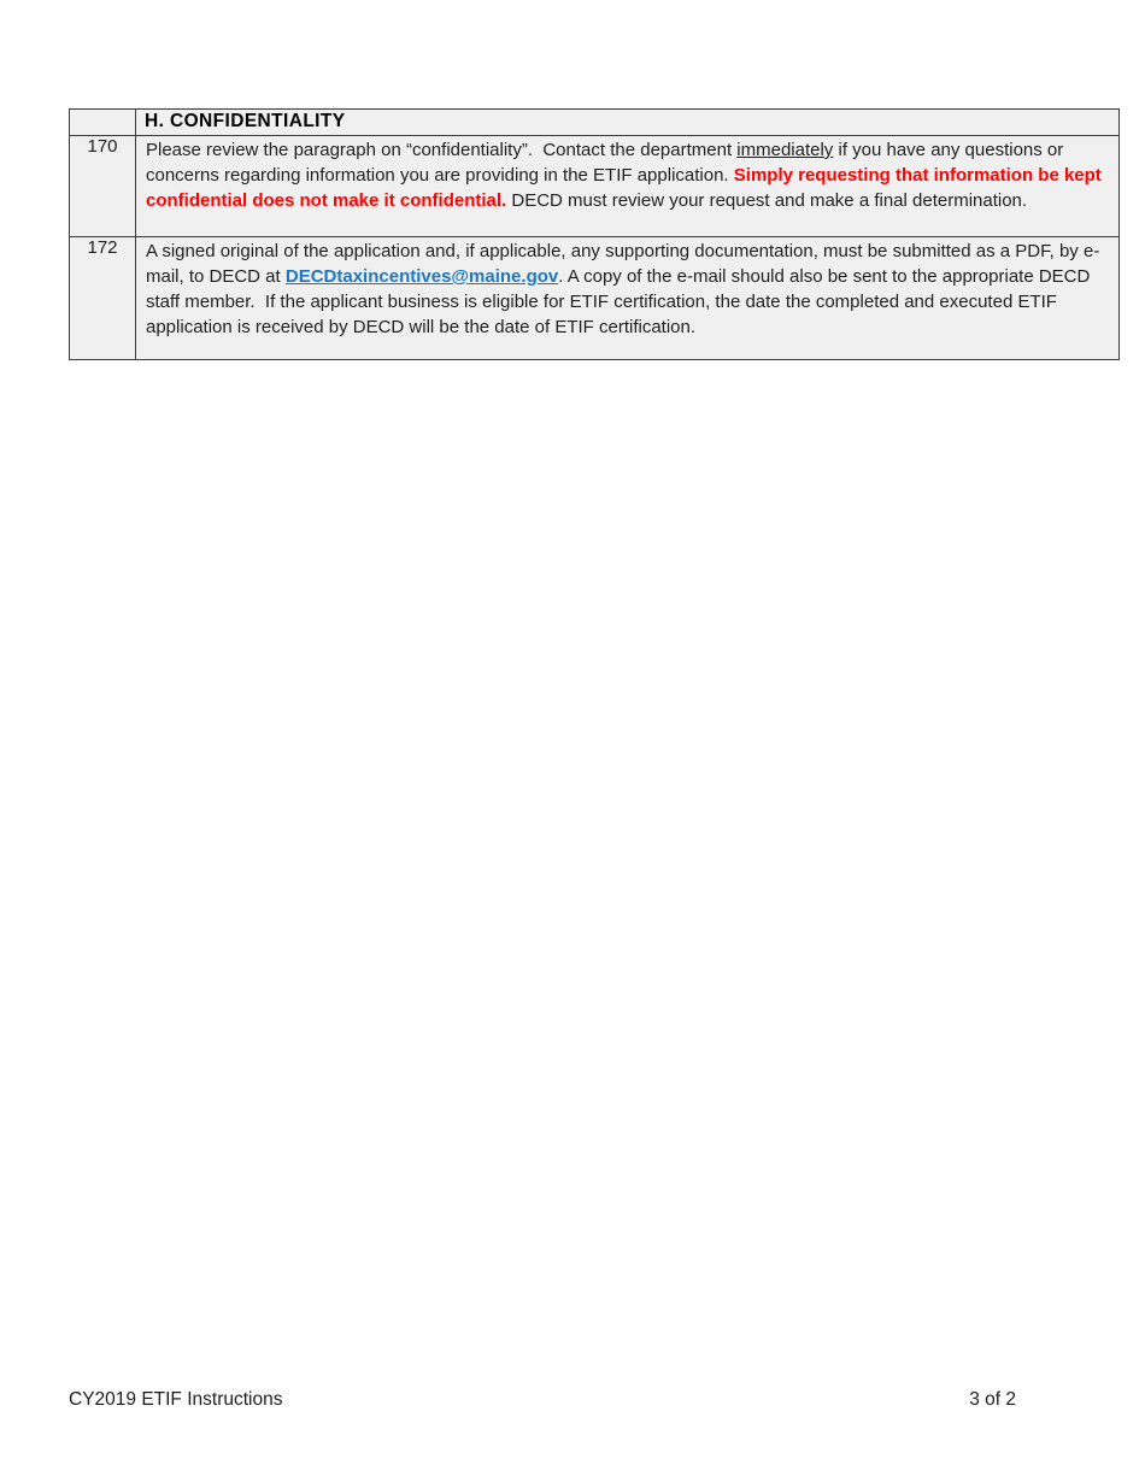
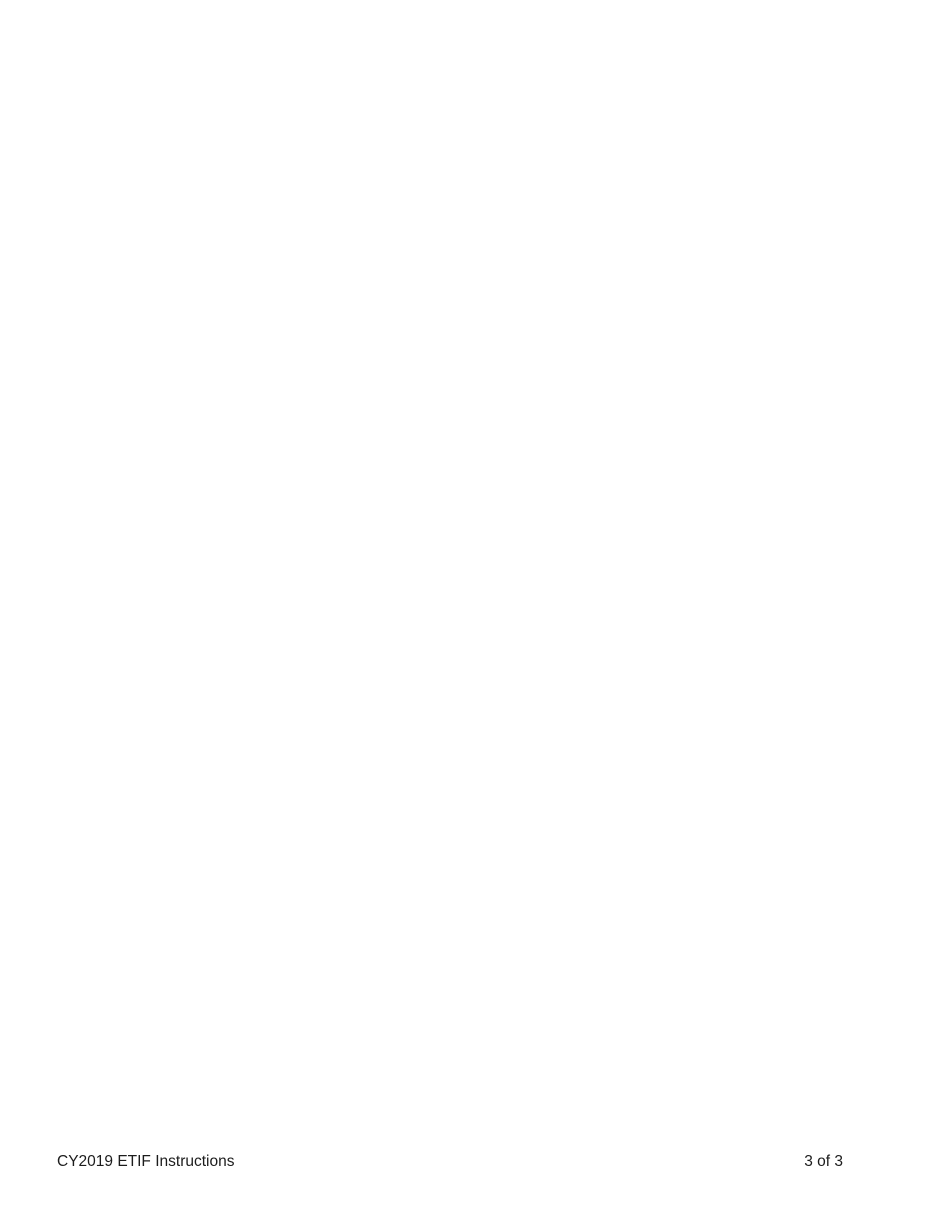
- 	H. CONFIDENTIALITY
- 170	Please review the paragraph on “confidentiality”. Contact the department immediately if you have any questions or concerns regarding information you are providing in the ETIF application. Simply requesting that information be kept confidential does not make it confidential. DECD must review your request and make a final determination.
- 172	A signed original of the application and, if applicable, any supporting documentation, must be submitted as a PDF, by e-mail, to DECD at DECDtaxincentives@maine.gov. A copy of the e-mail should also be sent to the appropriate DECD staff member. If the applicant business is eligible for ETIF certification, the date the completed and executed ETIF application is received by DECD will be the date of ETIF certification.
  CY2019 ETIF Instructions
- 3 of 2
+ 3 of 3
